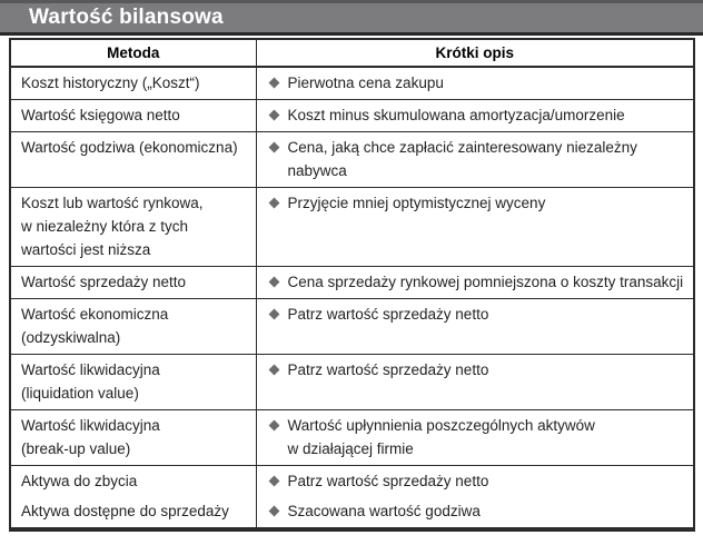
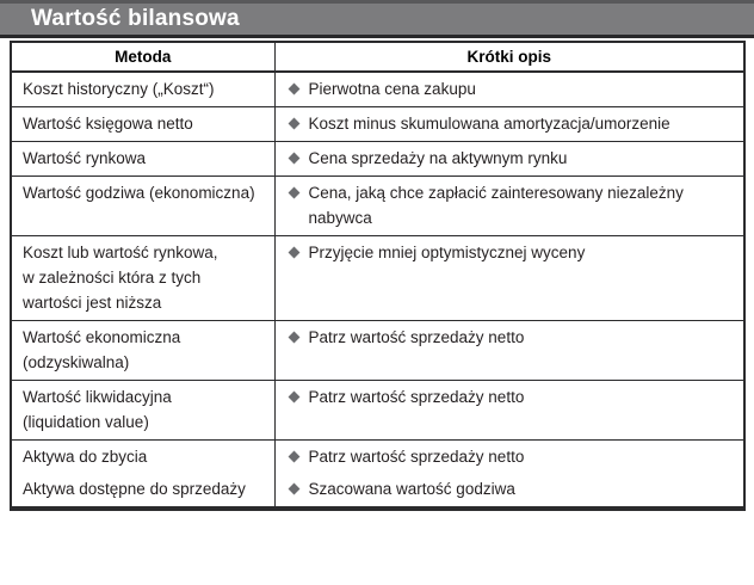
  Wartość bilansowa
  Metoda	Krótki opis
  Koszt historyczny („Koszt“)	Pierwotna cena zakupu
  Wartość księgowa netto	Koszt minus skumulowana amortyzacja/umorzenie
+ Wartość rynkowa	Cena sprzedaży na aktywnym rynku
  Wartość godziwa (ekonomiczna)	Cena, jaką chce zapłacić zainteresowany niezależnynabywca
- Koszt lub wartość rynkowa,w niezależny która z tychwartości jest niższa	Przyjęcie mniej optymistycznej wyceny
+ Koszt lub wartość rynkowa,w zależności która z tychwartości jest niższa	Przyjęcie mniej optymistycznej wyceny
- Wartość sprzedaży netto	Cena sprzedaży rynkowej pomniejszona o koszty transakcji
  Wartość ekonomiczna(odzyskiwalna)	Patrz wartość sprzedaży netto
  Wartość likwidacyjna(liquidation value)	Patrz wartość sprzedaży netto
- Wartość likwidacyjna(break-up value)	Wartość upłynnienia poszczególnych aktywóww działającej firmie
  Aktywa do zbyciaAktywa dostępne do sprzedaży	Patrz wartość sprzedaży nettoSzacowana wartość godziwa
